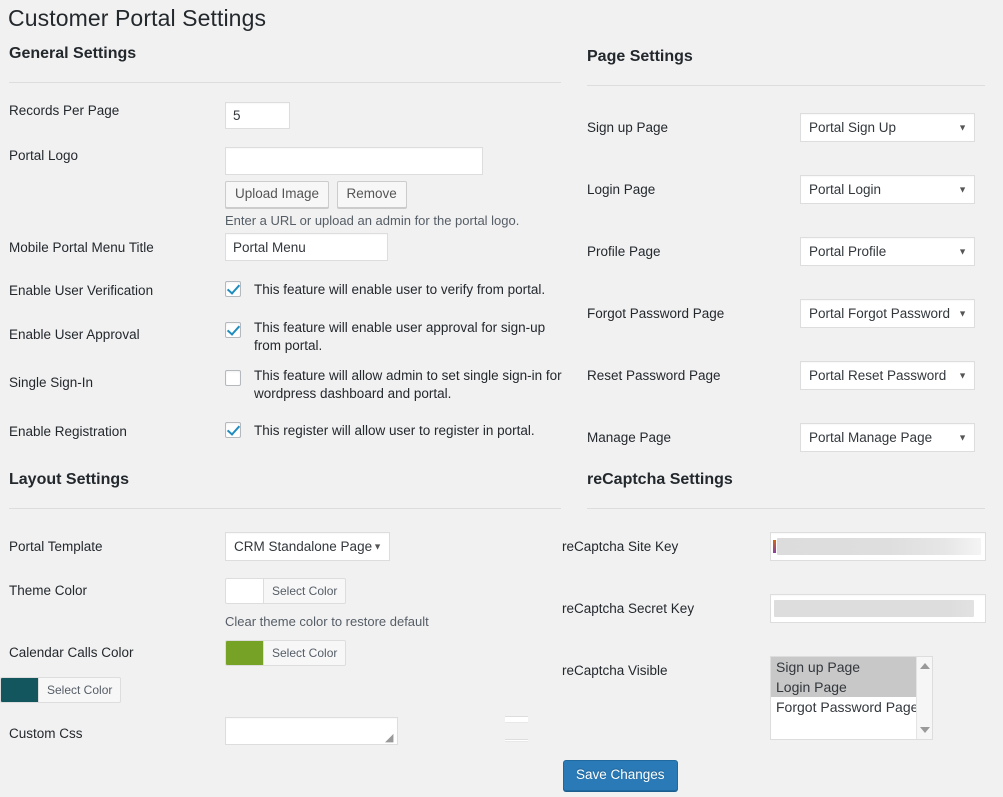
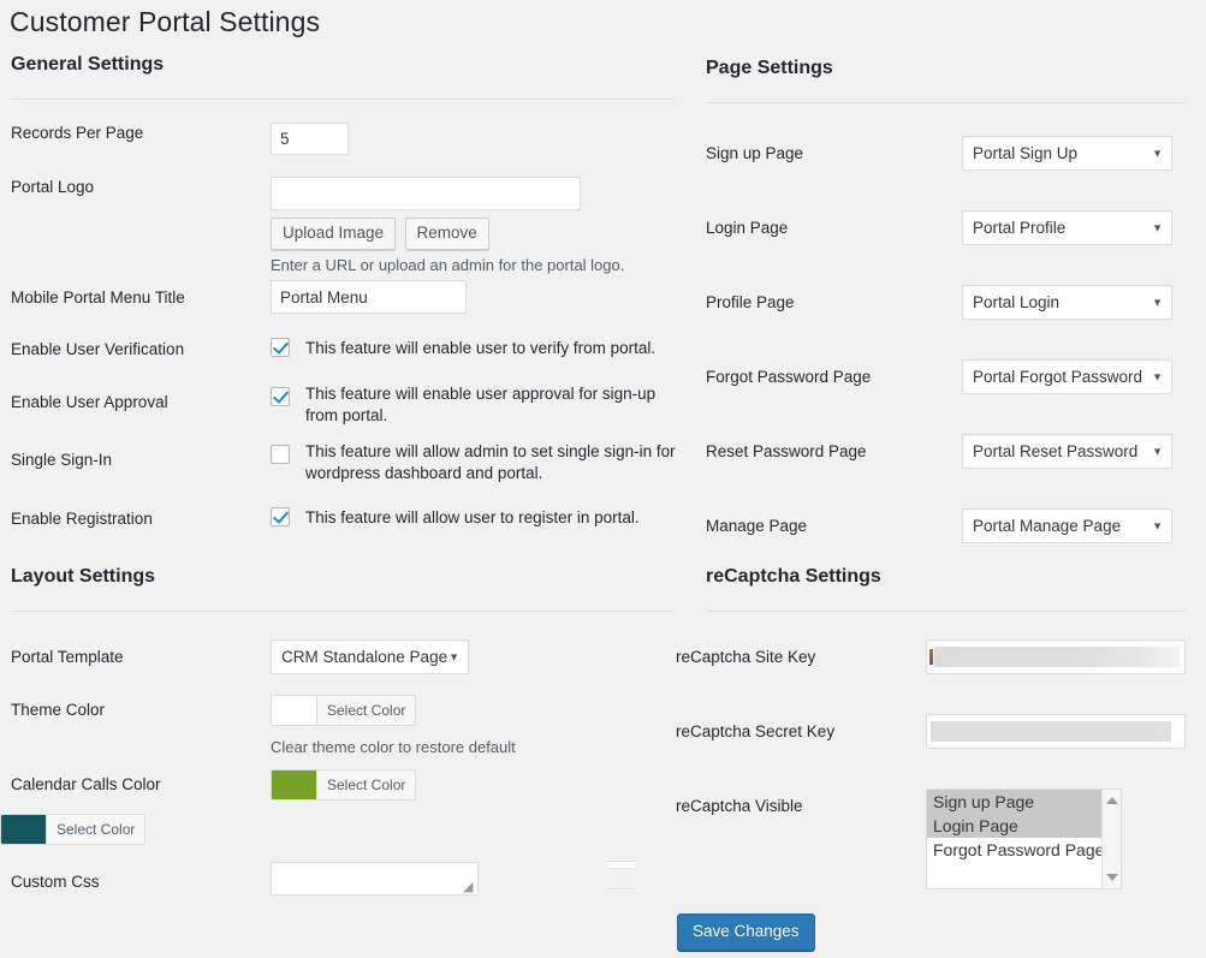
  Customer Portal Settings
  General Settings
  Records Per Page
  5
  Portal Logo
  Upload Image Remove
  Enter a URL or upload an admin for the portal logo.
  Mobile Portal Menu Title
  Portal Menu
  Enable User Verification
  This feature will enable user to verify from portal.
  Enable User Approval
  This feature will enable user approval for sign-up from portal.
  Single Sign-In
  This feature will allow admin to set single sign-in for wordpress dashboard and portal.
  Enable Registration
- This register will allow user to register in portal.
+ This feature will allow user to register in portal.
  Layout Settings
  Portal Template
  CRM Standalone Page
  ▼
  Theme Color
  Select Color
  Clear theme color to restore default
  Calendar Calls Color
  Select Color
  Select Color
  Custom Css
  ◢
  Page Settings
  Sign up Page
  Portal Sign Up
  ▼
  Login Page
- Portal Login
+ Portal Profile
  ▼
  Profile Page
- Portal Profile
+ Portal Login
  ▼
  Forgot Password Page
  Portal Forgot Password
  ▼
  Reset Password Page
  Portal Reset Password
  ▼
  Manage Page
  Portal Manage Page
  ▼
  reCaptcha Settings
  reCaptcha Site Key
  reCaptcha Secret Key
  reCaptcha Visible
  Sign up Page
  Login Page
  Forgot Password Page
  Save Changes
